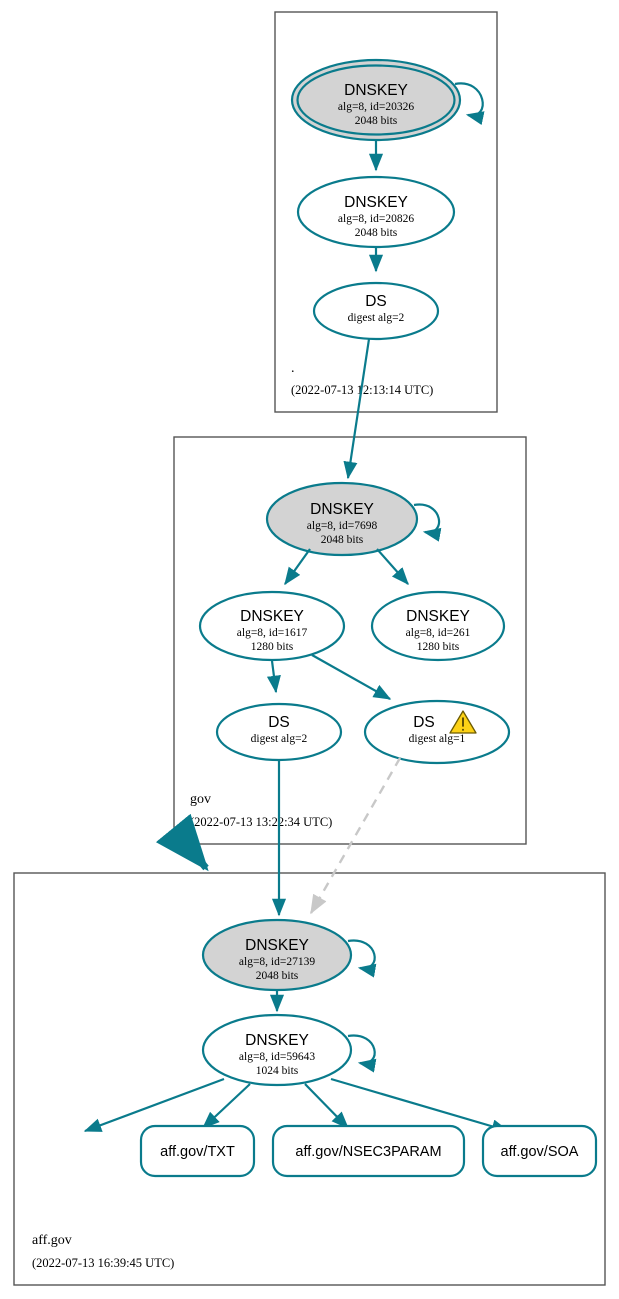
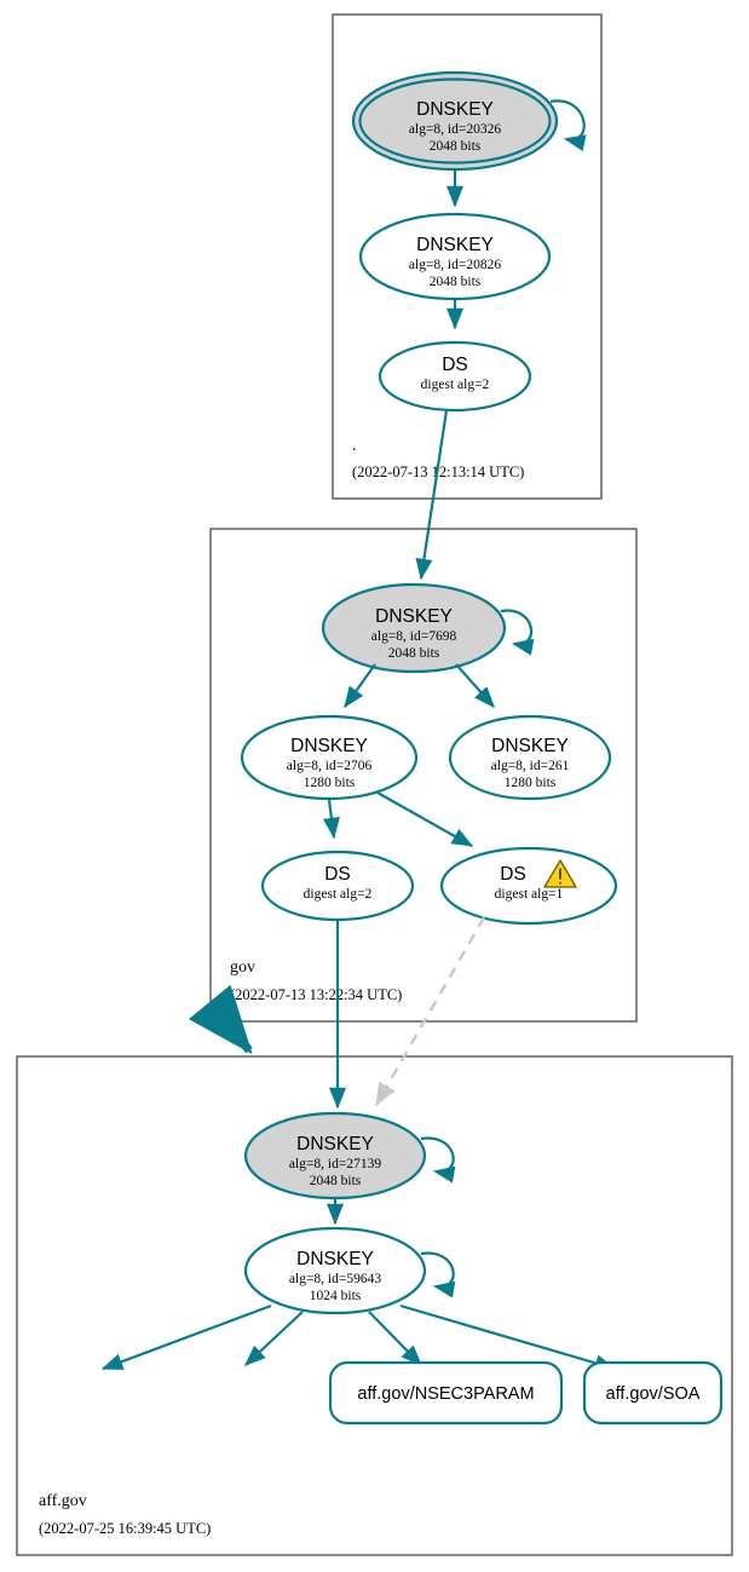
  DNSKEY
  alg=8, id=20326
  2048 bits
  DNSKEY
  alg=8, id=20826
  2048 bits
  DS
  digest alg=2
  .
  (2022-07-13 12:13:14 UTC)
  DNSKEY
  alg=8, id=7698
  2048 bits
  DNSKEY
- alg=8, id=1617
+ alg=8, id=2706
  1280 bits
  DNSKEY
  alg=8, id=261
  1280 bits
  DS
  digest alg=2
  DS
  digest alg=1
  gov
  (2022-07-13 13:22:34 UTC)
  DNSKEY
  alg=8, id=27139
  2048 bits
  DNSKEY
  alg=8, id=59643
  1024 bits
- aff.gov/TXT
  aff.gov/NSEC3PARAM
  aff.gov/SOA
  aff.gov
- (2022-07-13 16:39:45 UTC)
+ (2022-07-25 16:39:45 UTC)
